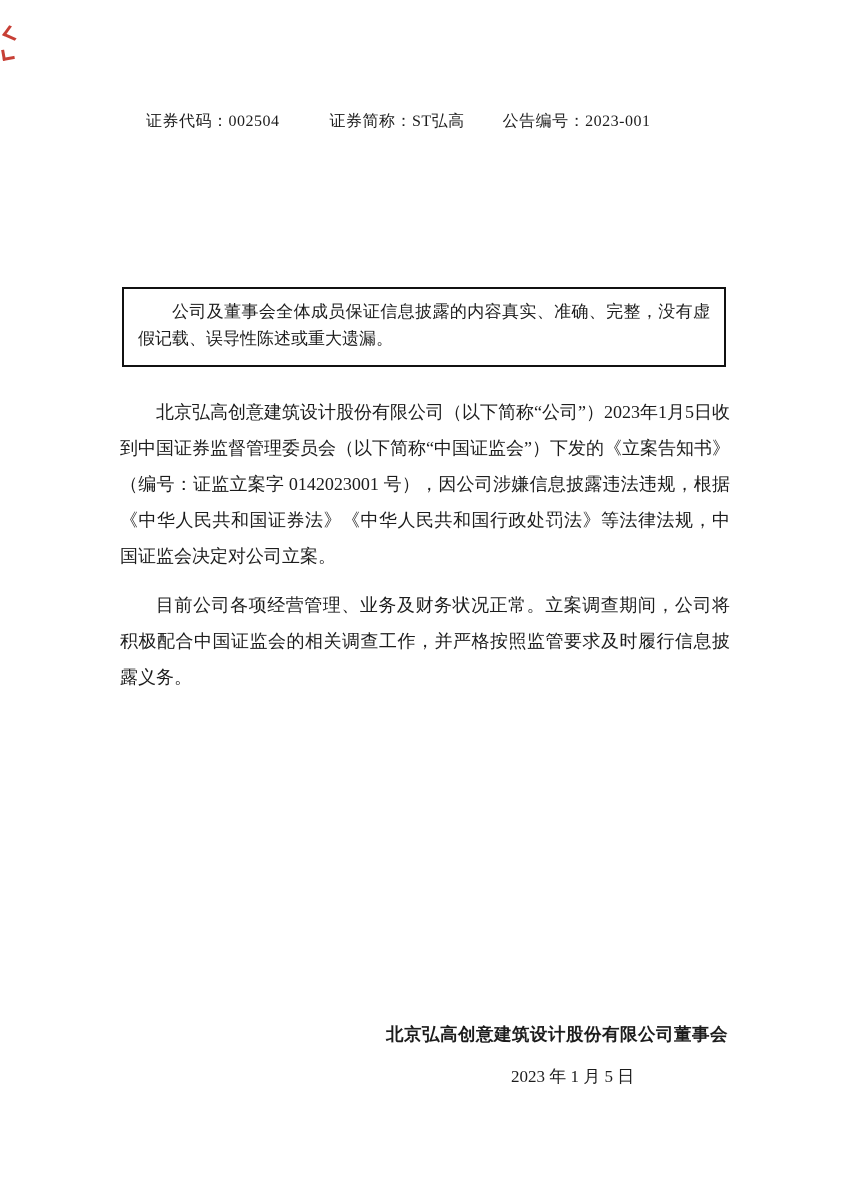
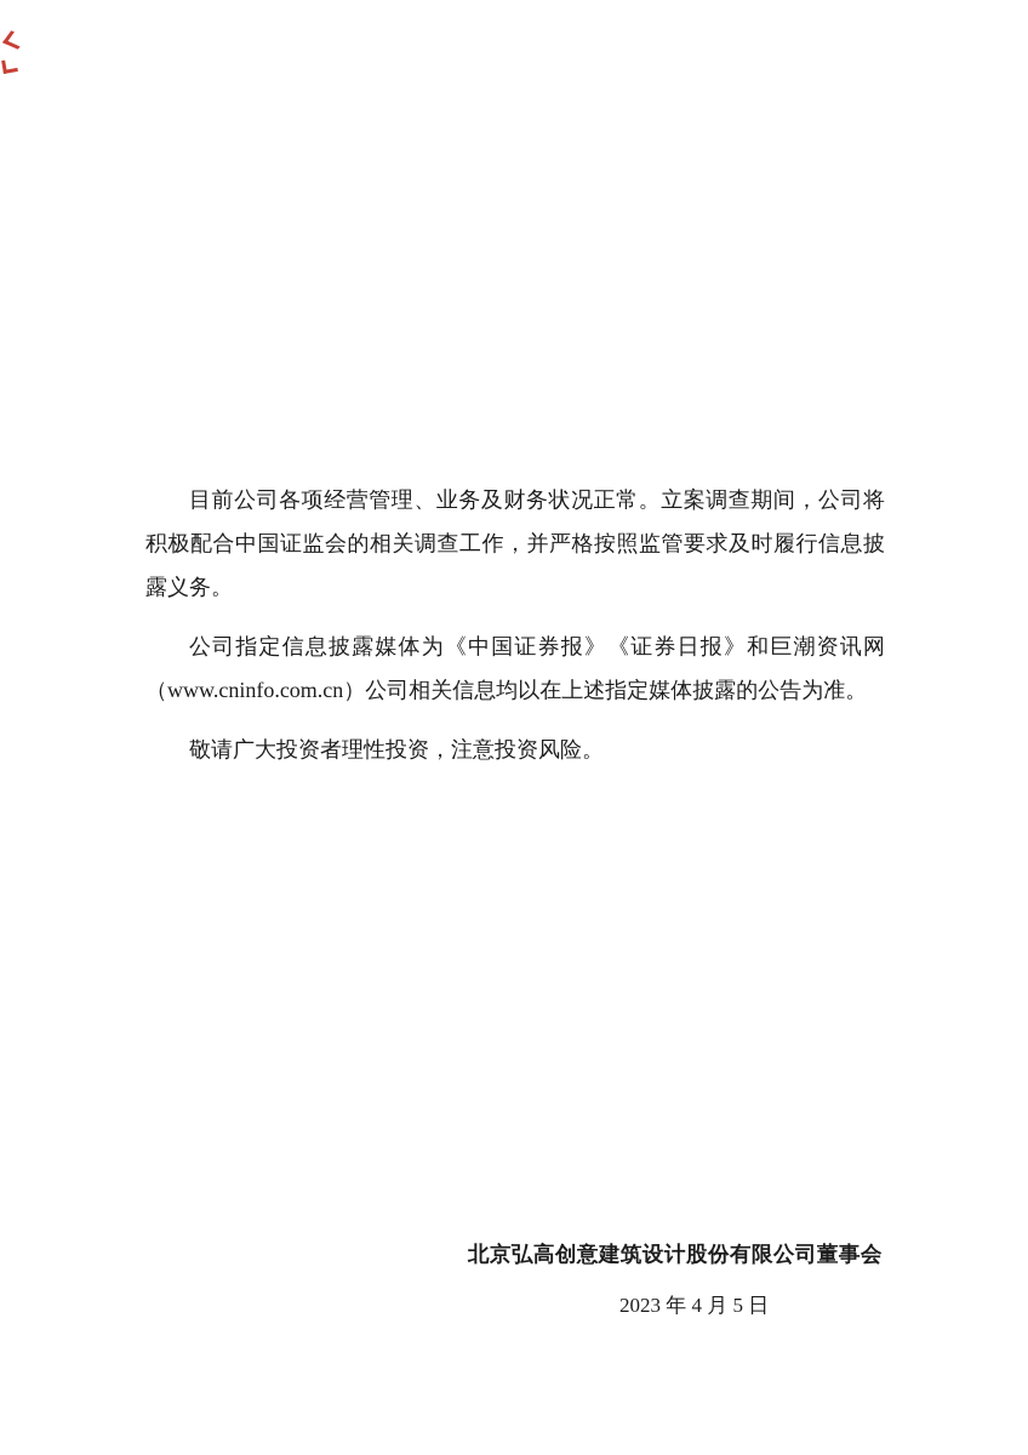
- 证券代码：002504
- 证券简称：ST弘高
- 公告编号：2023-001
- 公司及董事会全体成员保证信息披露的内容真实、准确、完整，没有虚假记载、误导性陈述或重大遗漏。
- 北京弘高创意建筑设计股份有限公司（以下简称“公司”）2023年1月5日收到中国证券监督管理委员会（以下简称“中国证监会”）下发的《立案告知书》（编号：证监立案字 0142023001 号），因公司涉嫌信息披露违法违规，根据《中华人民共和国证券法》《中华人民共和国行政处罚法》等法律法规，中国证监会决定对公司立案。
  目前公司各项经营管理、业务及财务状况正常。立案调查期间，公司将积极配合中国证监会的相关调查工作，并严格按照监管要求及时履行信息披露义务。
+ 公司指定信息披露媒体为《中国证券报》《证券日报》和巨潮资讯网（www.cninfo.com.cn）公司相关信息均以在上述指定媒体披露的公告为准。
+ 敬请广大投资者理性投资，注意投资风险。
  北京弘高创意建筑设计股份有限公司董事会
- 2023 年 1 月 5 日
+ 2023 年 4 月 5 日
